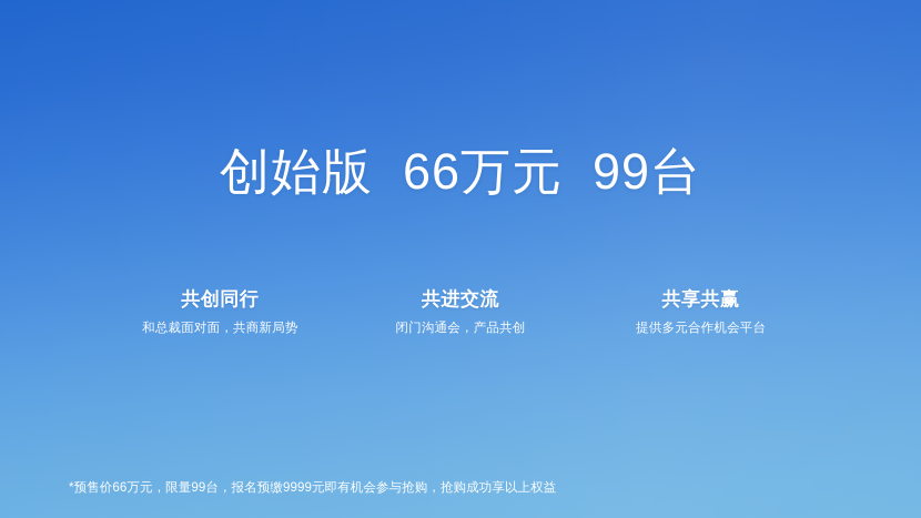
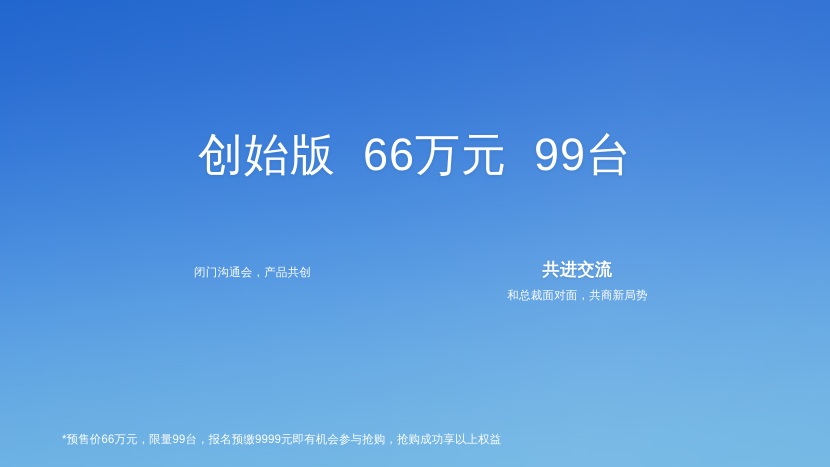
  创始版 66万元 99台
- 共创同行
- 和总裁面对面，共商新局势
+ 闭门沟通会，产品共创
  共进交流
- 闭门沟通会，产品共创
+ 和总裁面对面，共商新局势
- 共享共赢
- 提供多元合作机会平台
  *预售价66万元，限量99台，报名预缴9999元即有机会参与抢购，抢购成功享以上权益
